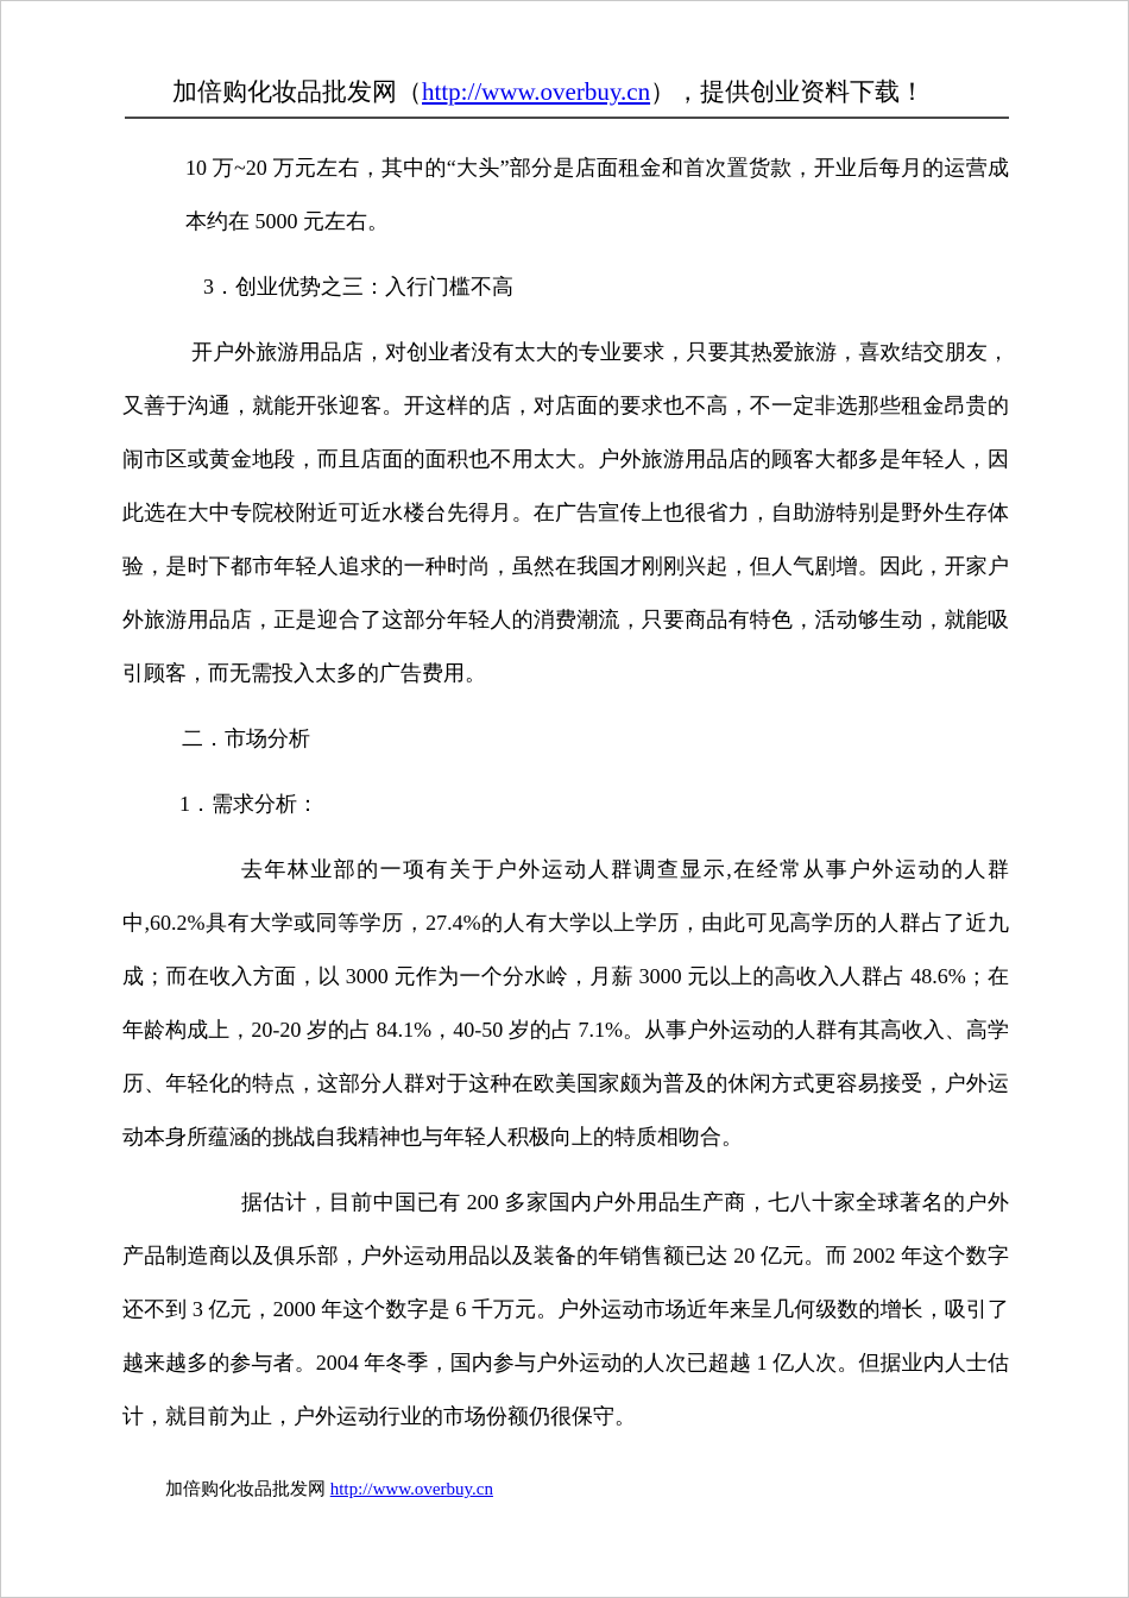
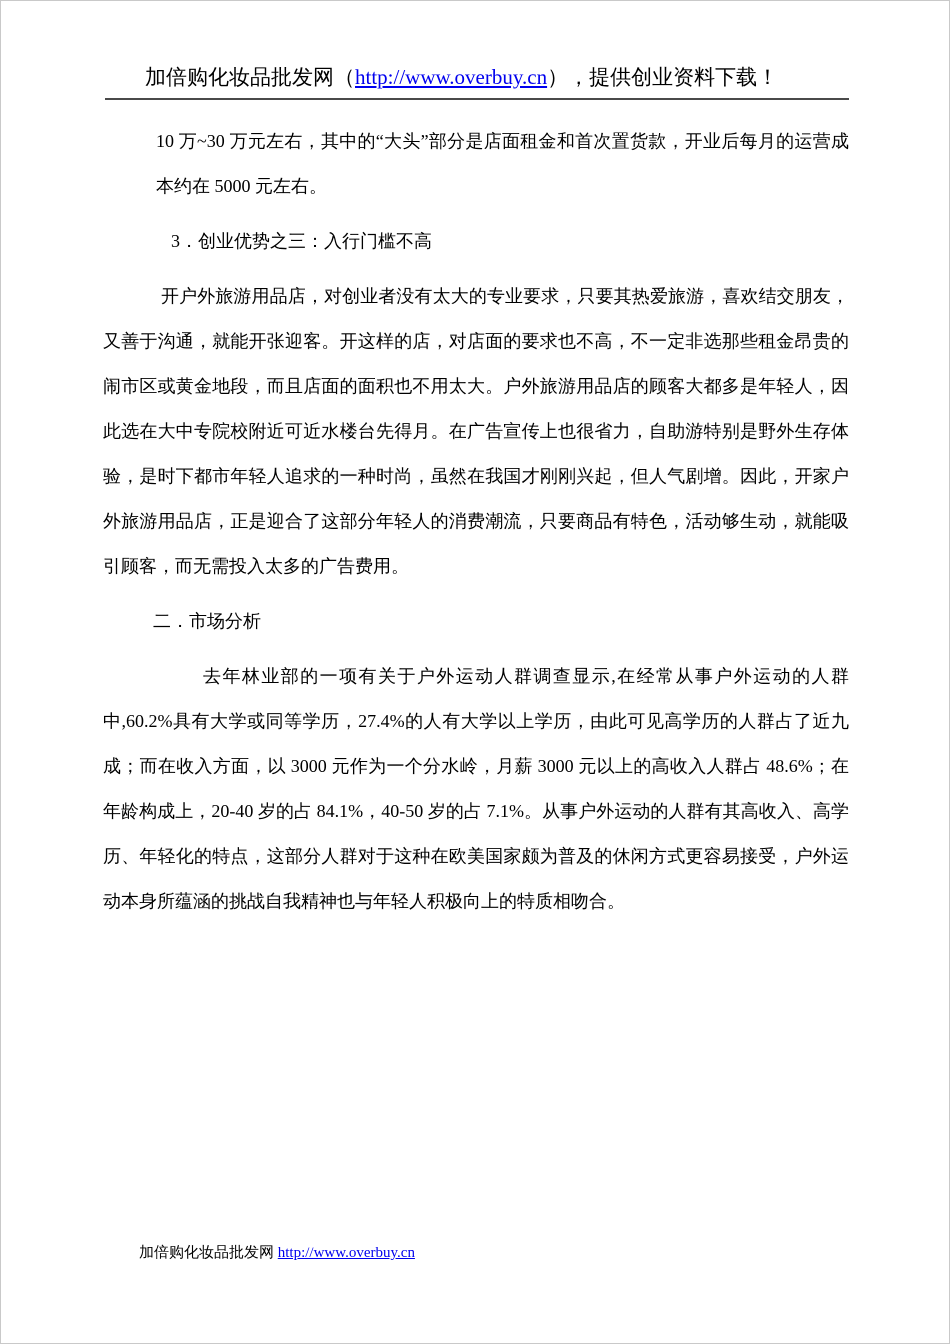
  加倍购化妆品批发网（http://www.overbuy.cn），提供创业资料下载！
- 10 万~20 万元左右，其中的“大头”部分是店面租金和首次置货款，开业后每月的运营成本约在 5000 元左右。
+ 10 万~30 万元左右，其中的“大头”部分是店面租金和首次置货款，开业后每月的运营成本约在 5000 元左右。
  3．创业优势之三：入行门槛不高
  开户外旅游用品店，对创业者没有太大的专业要求，只要其热爱旅游，喜欢结交朋友，又善于沟通，就能开张迎客。开这样的店，对店面的要求也不高，不一定非选那些租金昂贵的闹市区或黄金地段，而且店面的面积也不用太大。户外旅游用品店的顾客大都多是年轻人，因此选在大中专院校附近可近水楼台先得月。在广告宣传上也很省力，自助游特别是野外生存体验，是时下都市年轻人追求的一种时尚，虽然在我国才刚刚兴起，但人气剧增。因此，开家户外旅游用品店，正是迎合了这部分年轻人的消费潮流，只要商品有特色，活动够生动，就能吸引顾客，而无需投入太多的广告费用。
  二．市场分析
- 1．需求分析：
- 去年林业部的一项有关于户外运动人群调查显示,在经常从事户外运动的人群中,60.2%具有大学或同等学历，27.4%的人有大学以上学历，由此可见高学历的人群占了近九成；而在收入方面，以 3000 元作为一个分水岭，月薪 3000 元以上的高收入人群占 48.6%；在年龄构成上，20-20 岁的占 84.1%，40-50 岁的占 7.1%。从事户外运动的人群有其高收入、高学历、年轻化的特点，这部分人群对于这种在欧美国家颇为普及的休闲方式更容易接受，户外运动本身所蕴涵的挑战自我精神也与年轻人积极向上的特质相吻合。
+ 去年林业部的一项有关于户外运动人群调查显示,在经常从事户外运动的人群中,60.2%具有大学或同等学历，27.4%的人有大学以上学历，由此可见高学历的人群占了近九成；而在收入方面，以 3000 元作为一个分水岭，月薪 3000 元以上的高收入人群占 48.6%；在年龄构成上，20-40 岁的占 84.1%，40-50 岁的占 7.1%。从事户外运动的人群有其高收入、高学历、年轻化的特点，这部分人群对于这种在欧美国家颇为普及的休闲方式更容易接受，户外运动本身所蕴涵的挑战自我精神也与年轻人积极向上的特质相吻合。
- 据估计，目前中国已有 200 多家国内户外用品生产商，七八十家全球著名的户外产品制造商以及俱乐部，户外运动用品以及装备的年销售额已达 20 亿元。而 2002 年这个数字还不到 3 亿元，2000 年这个数字是 6 千万元。户外运动市场近年来呈几何级数的增长，吸引了越来越多的参与者。2004 年冬季，国内参与户外运动的人次已超越 1 亿人次。但据业内人士估计，就目前为止，户外运动行业的市场份额仍很保守。
  加倍购化妆品批发网 http://www.overbuy.cn
